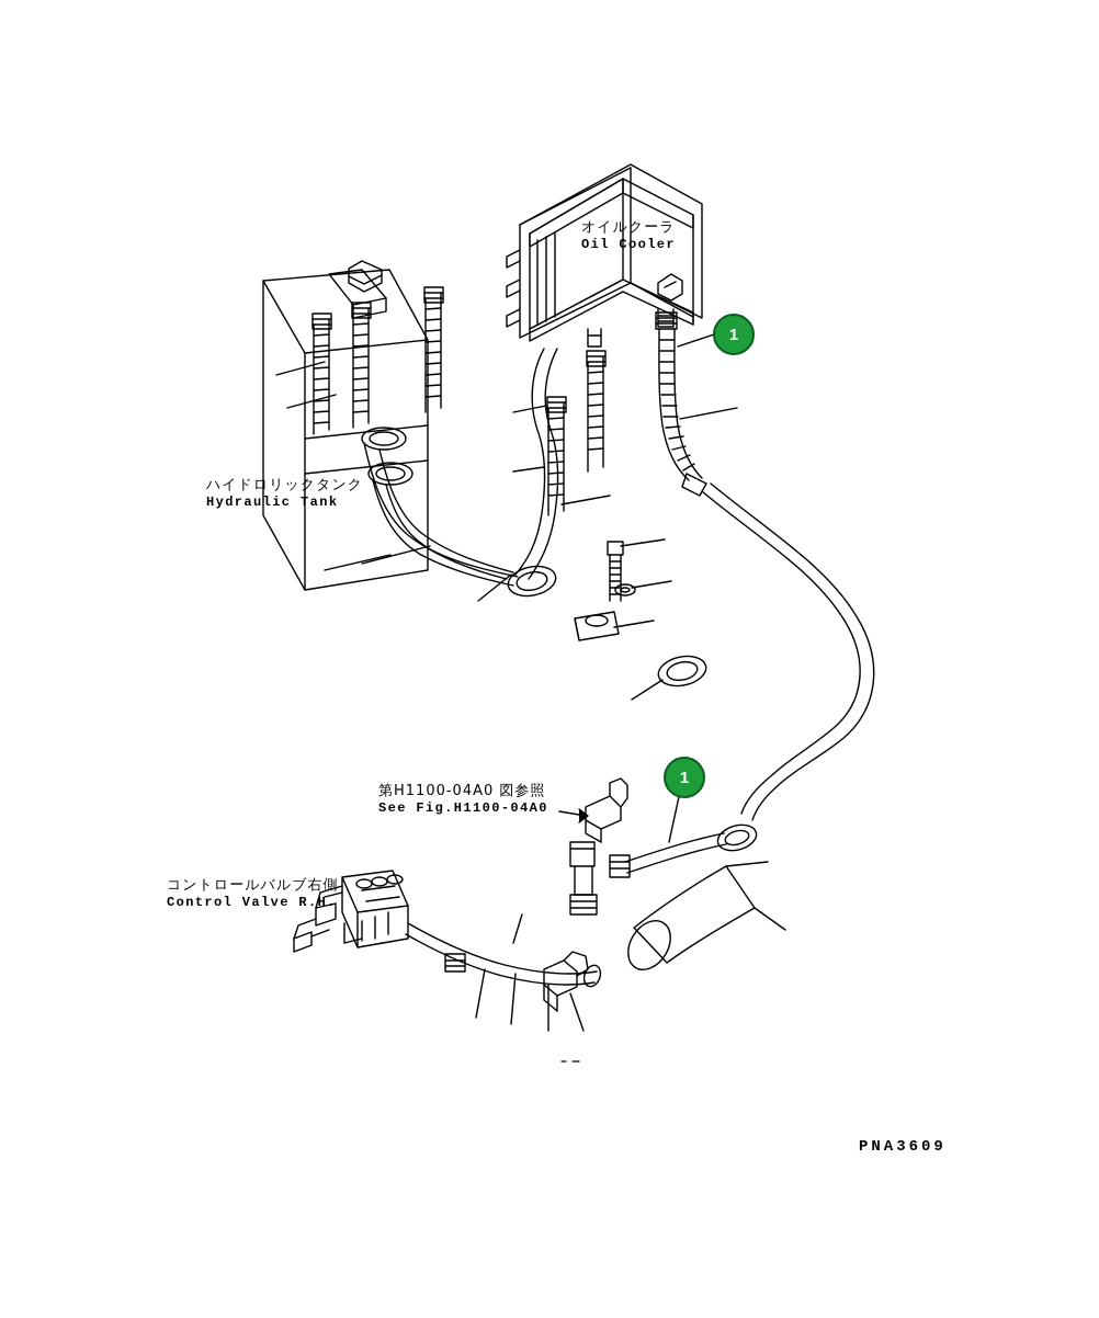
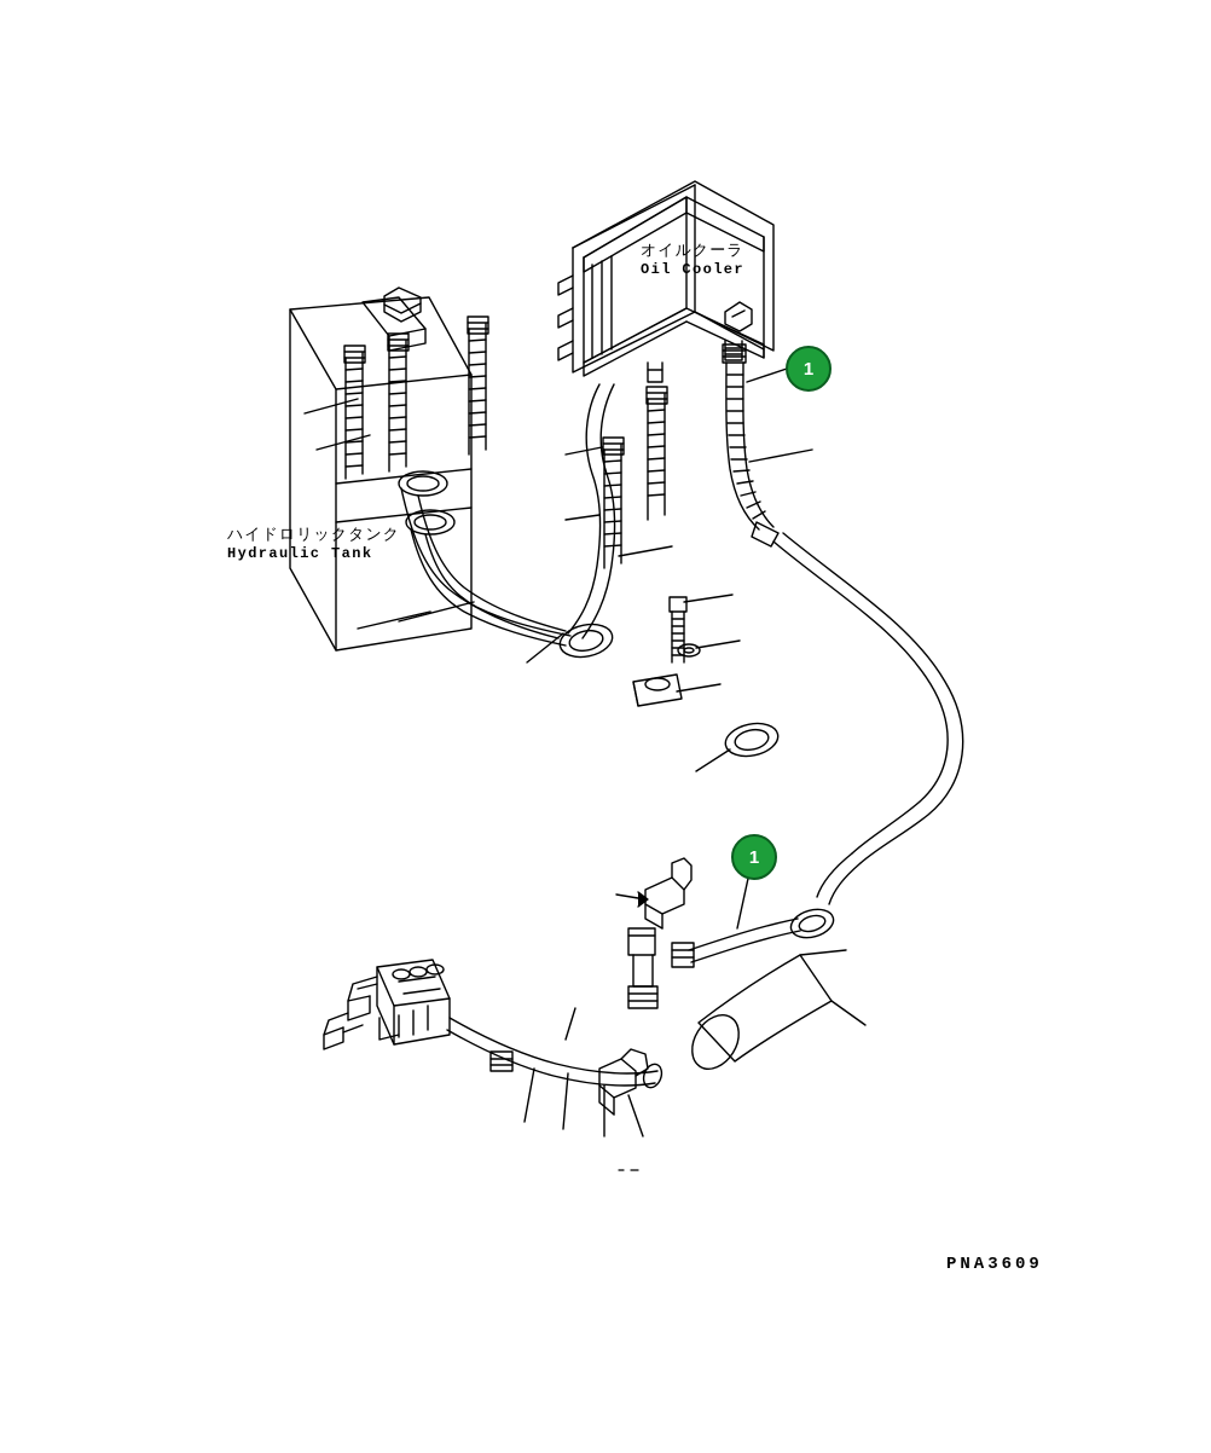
  オイルクーラ
  Oil Cooler
  ハイドロリックタンク
  Hydraulic Tank
- コントロールバルブ右側
- Control Valve R.H.
- 第H1100-04A0 図参照
- See Fig.H1100-04A0
  1
  1
  PNA3609
